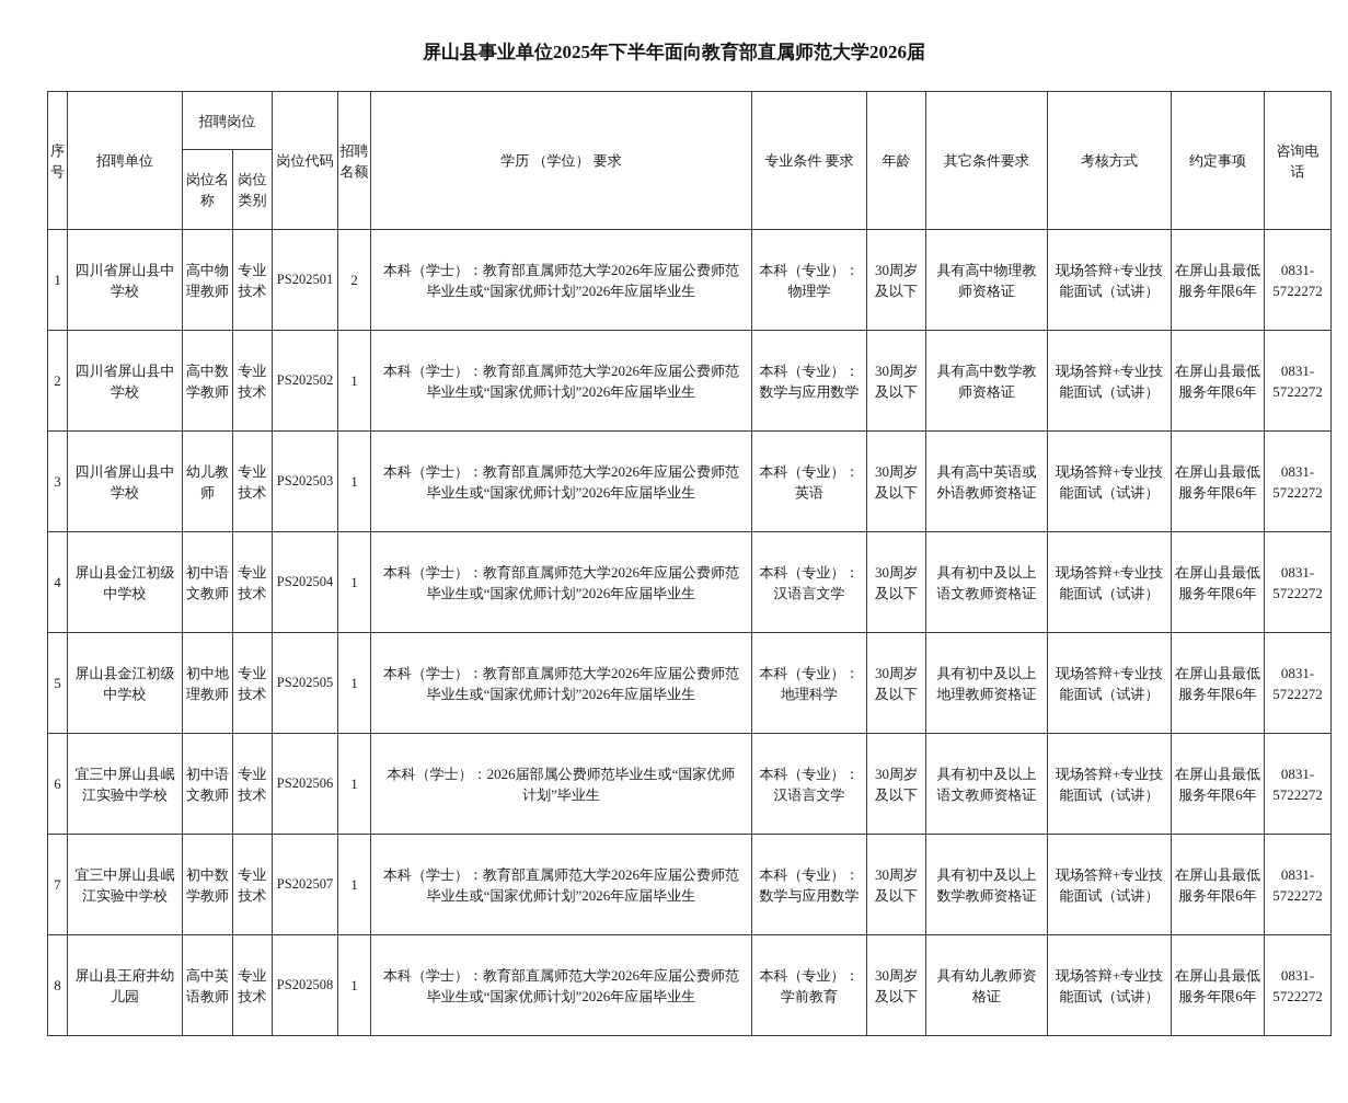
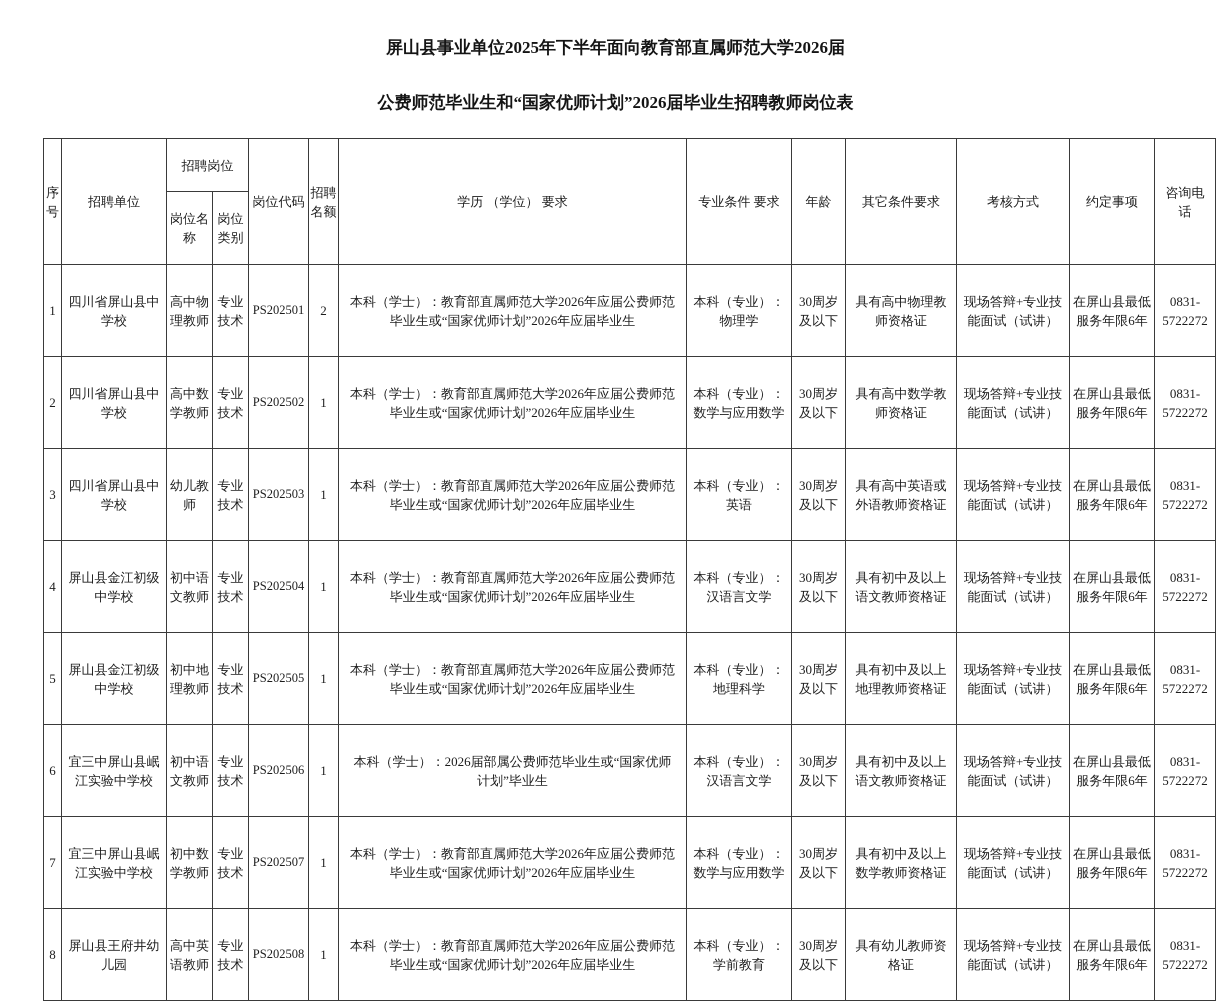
  屏山县事业单位2025年下半年面向教育部直属师范大学2026届
+ 公费师范毕业生和“国家优师计划”2026届毕业生招聘教师岗位表
  序号	招聘单位	招聘岗位	岗位代码	招聘名额	学历 （学位） 要求	专业条件 要求	年龄	其它条件要求	考核方式	约定事项	咨询电话
  岗位名称	岗位类别
  1	四川省屏山县中学校	高中物理教师	专业技术	PS202501	2	本科（学士）：教育部直属师范大学2026年应届公费师范毕业生或“国家优师计划”2026年应届毕业生	本科（专业）：物理学	30周岁及以下	具有高中物理教师资格证	现场答辩+专业技能面试（试讲）	在屏山县最低服务年限6年	0831-5722272
  2	四川省屏山县中学校	高中数学教师	专业技术	PS202502	1	本科（学士）：教育部直属师范大学2026年应届公费师范毕业生或“国家优师计划”2026年应届毕业生	本科（专业）：数学与应用数学	30周岁及以下	具有高中数学教师资格证	现场答辩+专业技能面试（试讲）	在屏山县最低服务年限6年	0831-5722272
  3	四川省屏山县中学校	幼儿教师	专业技术	PS202503	1	本科（学士）：教育部直属师范大学2026年应届公费师范毕业生或“国家优师计划”2026年应届毕业生	本科（专业）：英语	30周岁及以下	具有高中英语或外语教师资格证	现场答辩+专业技能面试（试讲）	在屏山县最低服务年限6年	0831-5722272
  4	屏山县金江初级中学校	初中语文教师	专业技术	PS202504	1	本科（学士）：教育部直属师范大学2026年应届公费师范毕业生或“国家优师计划”2026年应届毕业生	本科（专业）：汉语言文学	30周岁及以下	具有初中及以上语文教师资格证	现场答辩+专业技能面试（试讲）	在屏山县最低服务年限6年	0831-5722272
  5	屏山县金江初级中学校	初中地理教师	专业技术	PS202505	1	本科（学士）：教育部直属师范大学2026年应届公费师范毕业生或“国家优师计划”2026年应届毕业生	本科（专业）：地理科学	30周岁及以下	具有初中及以上地理教师资格证	现场答辩+专业技能面试（试讲）	在屏山县最低服务年限6年	0831-5722272
  6	宜三中屏山县岷江实验中学校	初中语文教师	专业技术	PS202506	1	本科（学士）：2026届部属公费师范毕业生或“国家优师计划”毕业生	本科（专业）：汉语言文学	30周岁及以下	具有初中及以上语文教师资格证	现场答辩+专业技能面试（试讲）	在屏山县最低服务年限6年	0831-5722272
  7	宜三中屏山县岷江实验中学校	初中数学教师	专业技术	PS202507	1	本科（学士）：教育部直属师范大学2026年应届公费师范毕业生或“国家优师计划”2026年应届毕业生	本科（专业）：数学与应用数学	30周岁及以下	具有初中及以上数学教师资格证	现场答辩+专业技能面试（试讲）	在屏山县最低服务年限6年	0831-5722272
  8	屏山县王府井幼儿园	高中英语教师	专业技术	PS202508	1	本科（学士）：教育部直属师范大学2026年应届公费师范毕业生或“国家优师计划”2026年应届毕业生	本科（专业）：学前教育	30周岁及以下	具有幼儿教师资格证	现场答辩+专业技能面试（试讲）	在屏山县最低服务年限6年	0831-5722272
